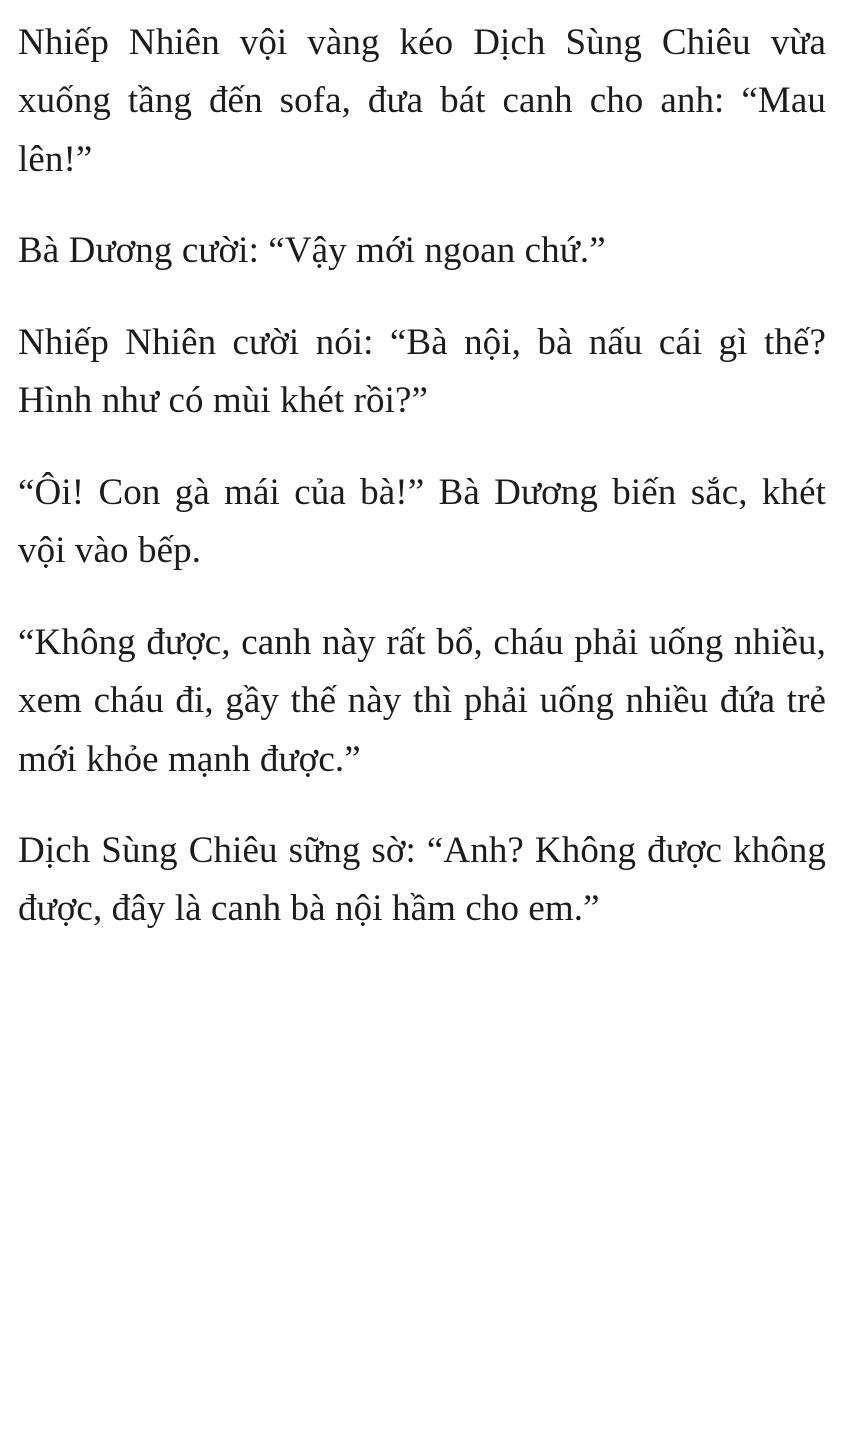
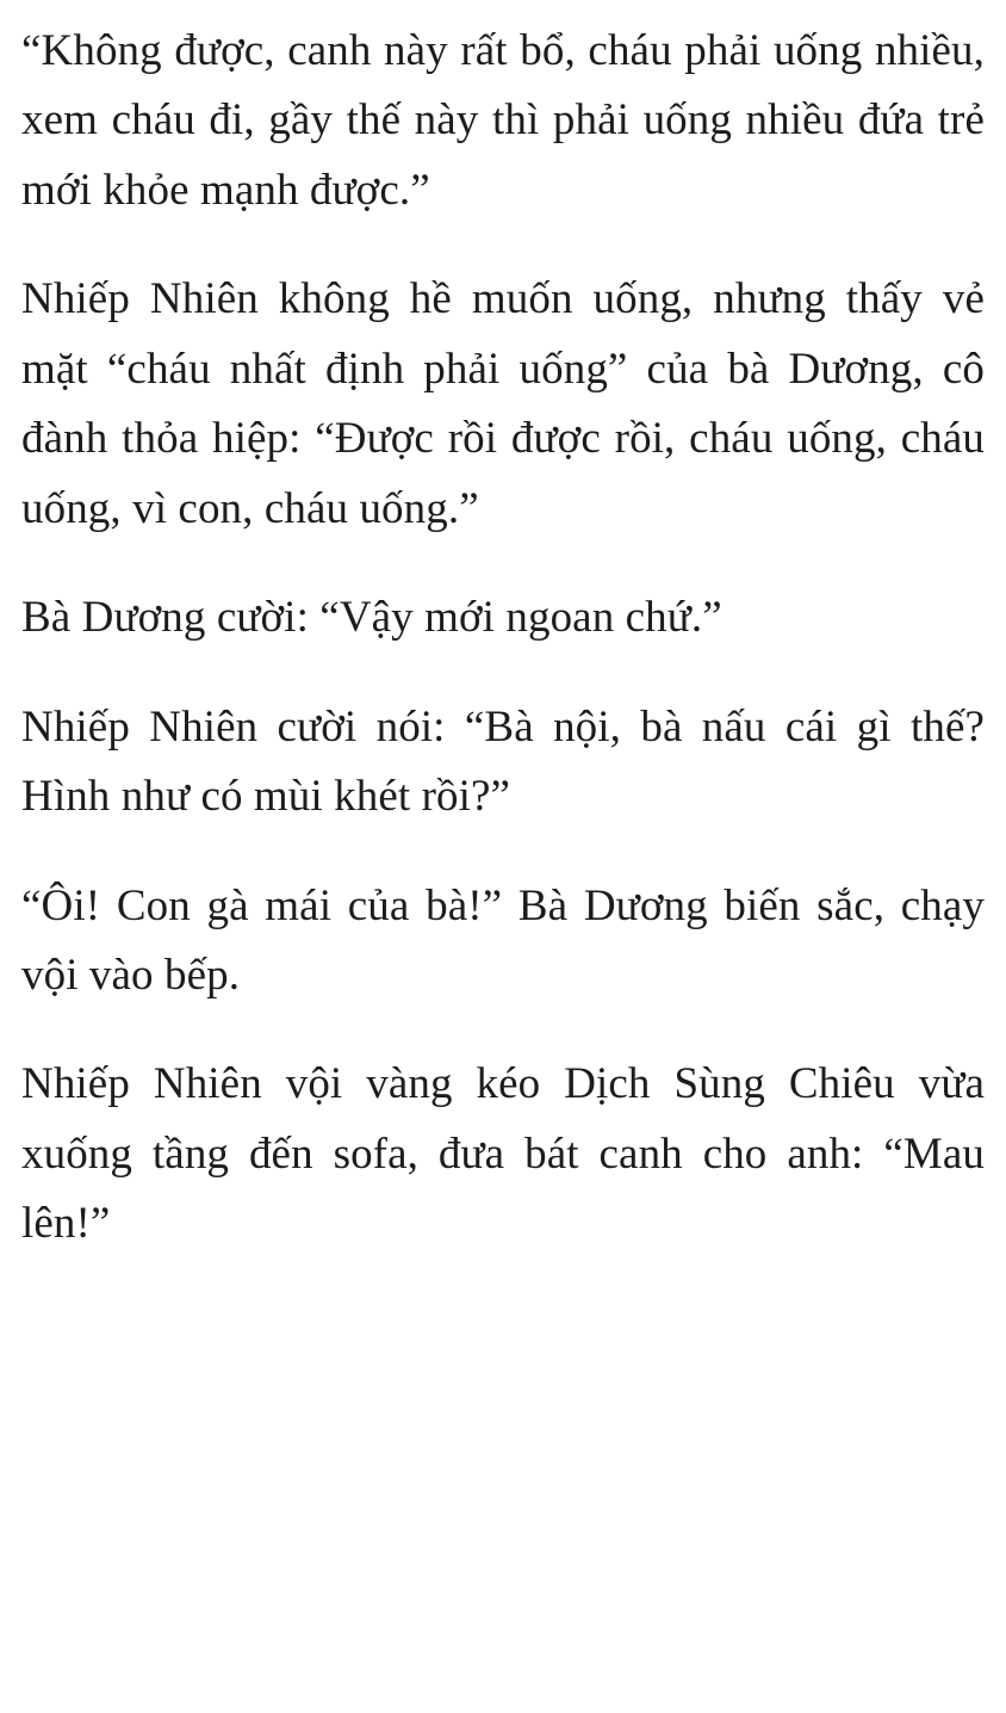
- Nhiếp Nhiên vội vàng kéo Dịch Sùng Chiêu vừa xuống tầng đến sofa, đưa bát canh cho anh: “Mau lên!”
+ “Không được, canh này rất bổ, cháu phải uống nhiều, xem cháu đi, gầy thế này thì phải uống nhiều đứa trẻ mới khỏe mạnh được.”
+ Nhiếp Nhiên không hề muốn uống, nhưng thấy vẻ mặt “cháu nhất định phải uống” của bà Dương, cô đành thỏa hiệp: “Được rồi được rồi, cháu uống, cháu uống, vì con, cháu uống.”
  Bà Dương cười: “Vậy mới ngoan chứ.”
  Nhiếp Nhiên cười nói: “Bà nội, bà nấu cái gì thế? Hình như có mùi khét rồi?”
- “Ôi! Con gà mái của bà!” Bà Dương biến sắc, khét vội vào bếp.
+ “Ôi! Con gà mái của bà!” Bà Dương biến sắc, chạy vội vào bếp.
- “Không được, canh này rất bổ, cháu phải uống nhiều, xem cháu đi, gầy thế này thì phải uống nhiều đứa trẻ mới khỏe mạnh được.”
+ Nhiếp Nhiên vội vàng kéo Dịch Sùng Chiêu vừa xuống tầng đến sofa, đưa bát canh cho anh: “Mau lên!”
- Dịch Sùng Chiêu sững sờ: “Anh? Không được không được, đây là canh bà nội hầm cho em.”
